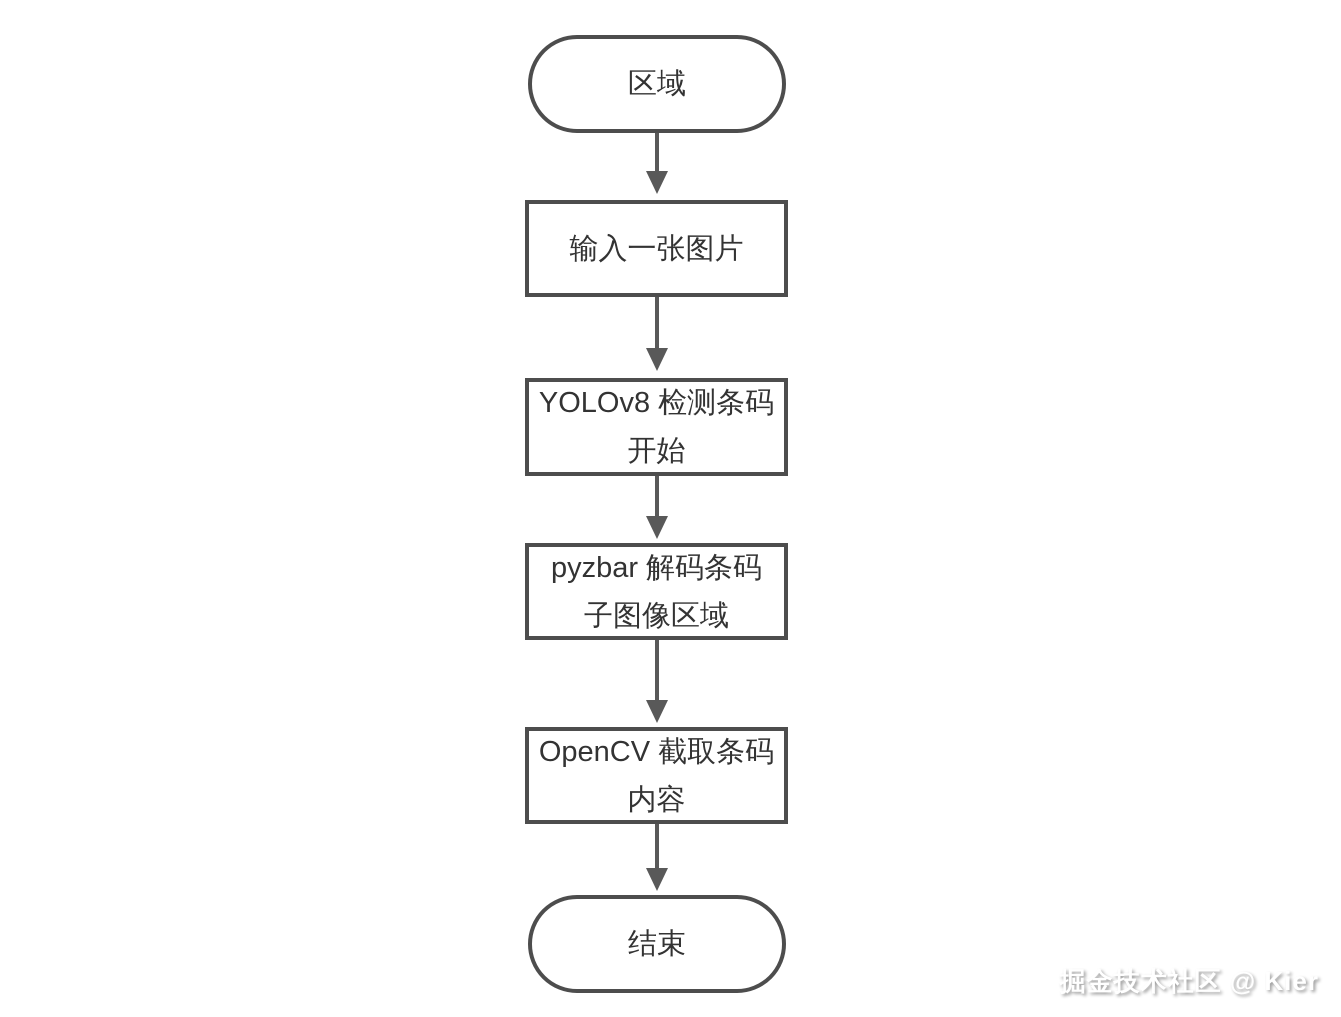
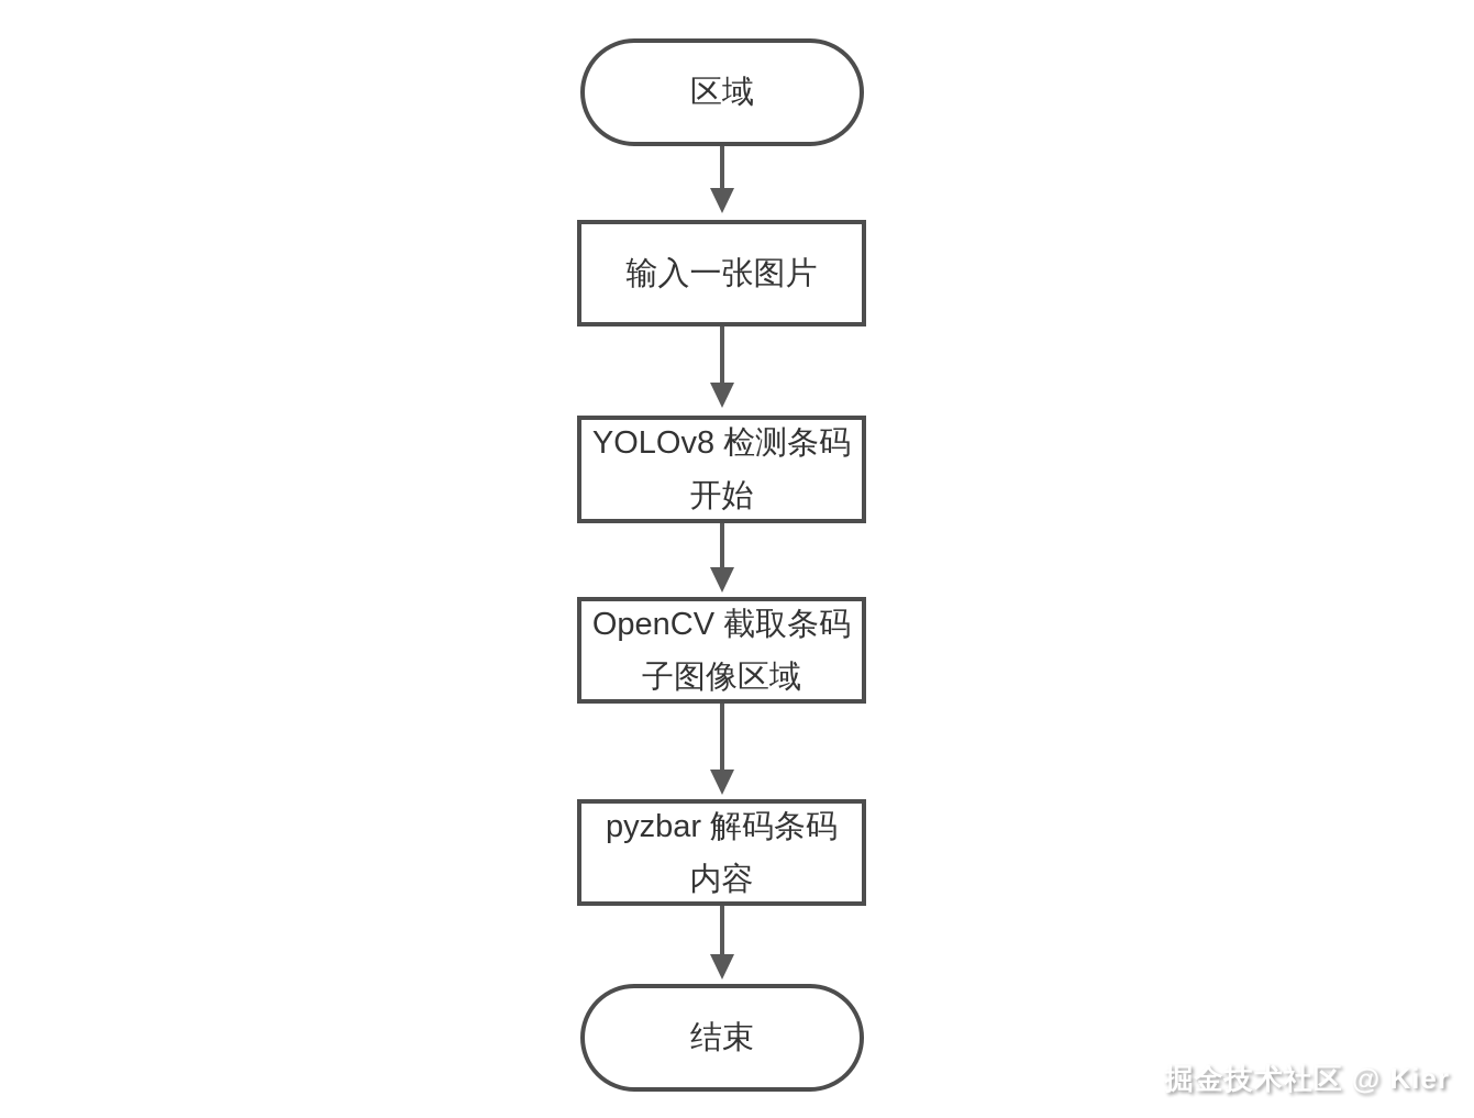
  区域
  输入一张图片
  YOLOv8 检测条码
  开始
- pyzbar 解码条码
+ OpenCV 截取条码
  子图像区域
- OpenCV 截取条码
+ pyzbar 解码条码
  内容
  结束
  掘金技术社区 @ Kier
